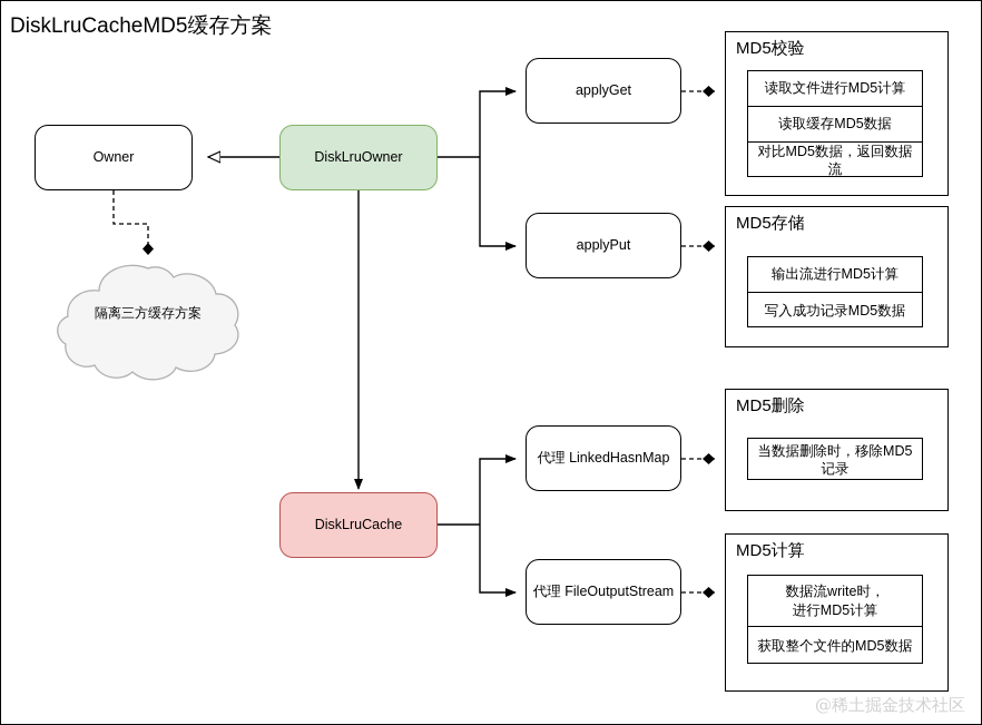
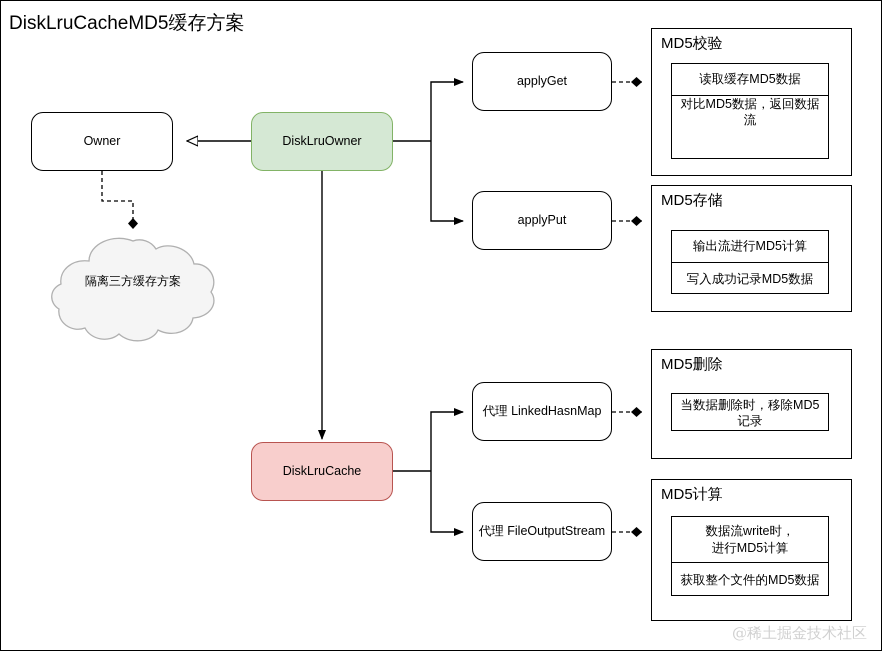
  DiskLruCacheMD5缓存方案
  Owner
  DiskLruOwner
  DiskLruCache
  applyGet
  applyPut
  代理 LinkedHasnMap
  代理 FileOutputStream
  隔离三方缓存方案
  MD5校验
- 读取文件进行MD5计算
  读取缓存MD5数据
  对比MD5数据，返回数据流
  MD5存储
  输出流进行MD5计算
  写入成功记录MD5数据
  MD5删除
  当数据删除时，移除MD5记录
  MD5计算
  数据流write时，
  进行MD5计算
  获取整个文件的MD5数据
  @稀土掘金技术社区
